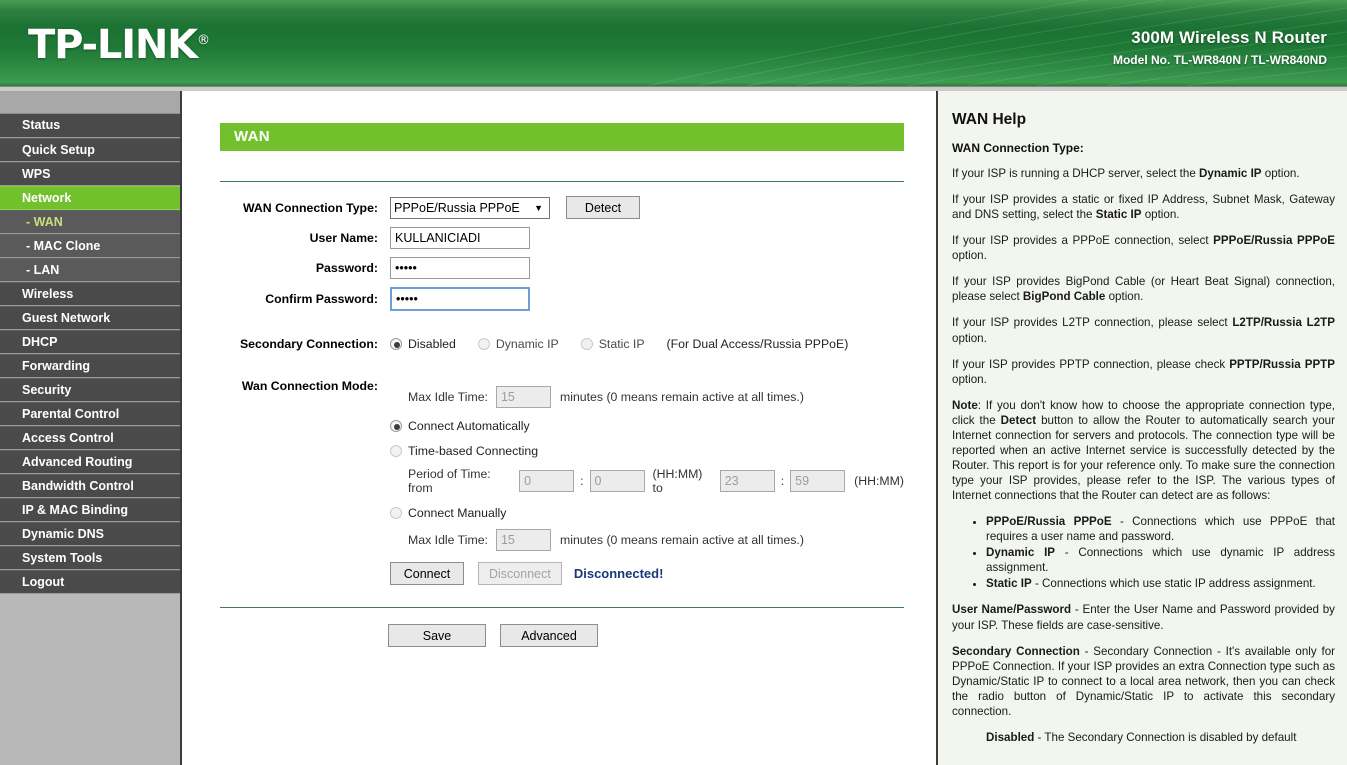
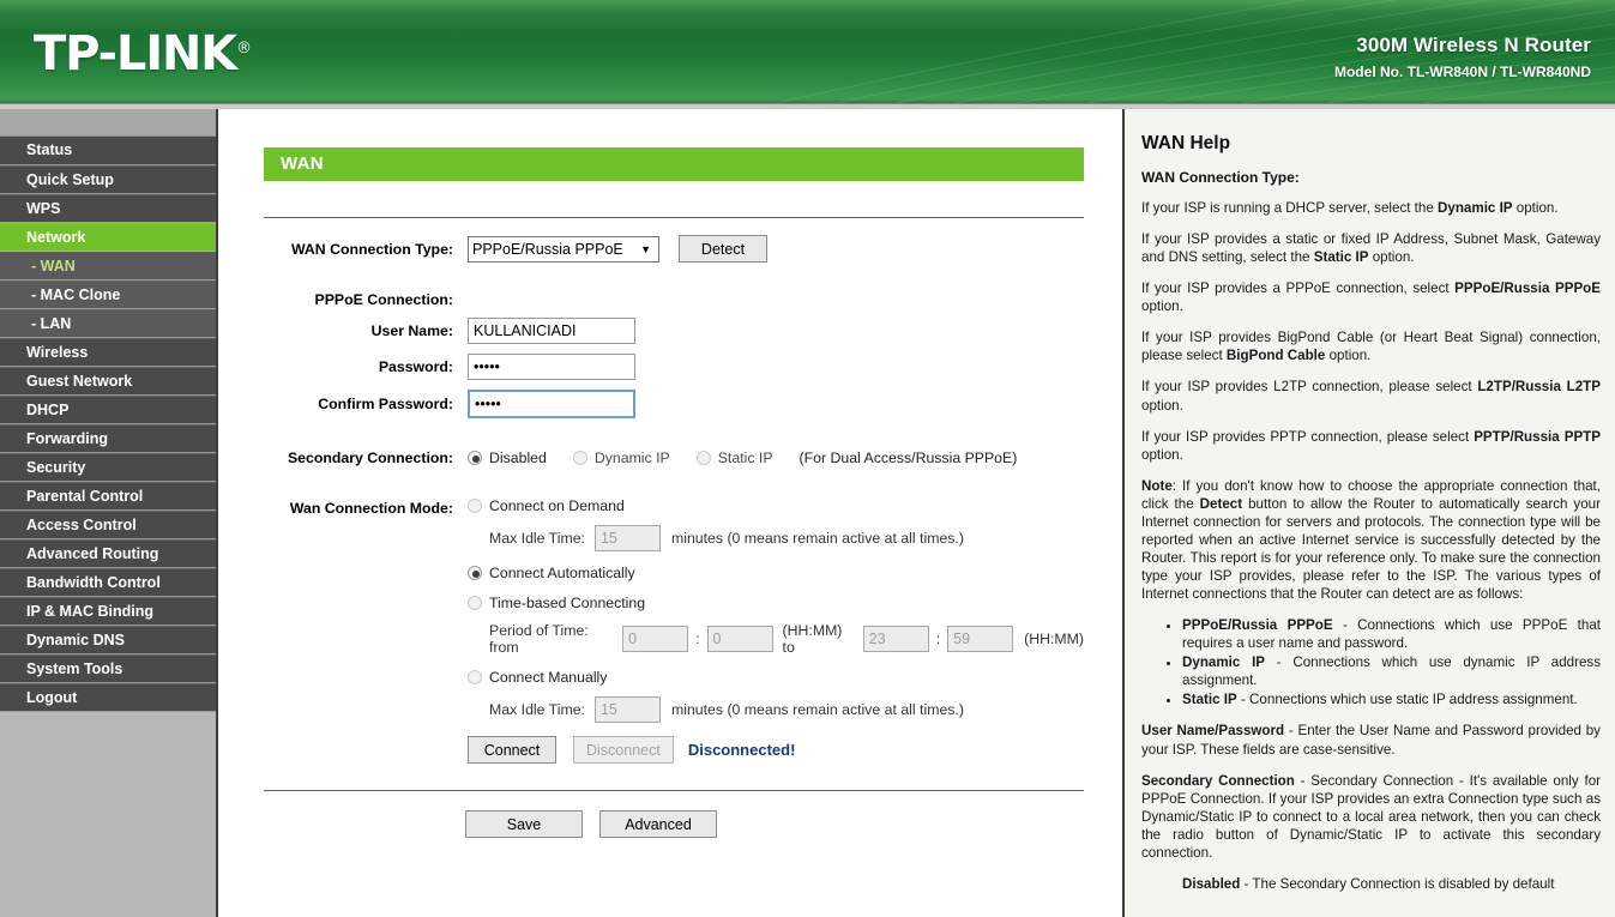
  TP-LINK®
  300M Wireless N Router
  Model No. TL-WR840N / TL-WR840ND
  Status
  Quick Setup
  WPS
  Network
  - WAN
  - MAC Clone
  - LAN
  Wireless
  Guest Network
  DHCP
  Forwarding
  Security
  Parental Control
  Access Control
  Advanced Routing
  Bandwidth Control
  IP & MAC Binding
  Dynamic DNS
  System Tools
  Logout
  WAN
  WAN Connection Type:
  PPPoE/Russia PPPoE
  ▼
  Detect
+ PPPoE Connection:
  User Name:
  KULLANICIADI
  Password:
  •••••
  Confirm Password:
  •••••
  Secondary Connection:
  Disabled
  Dynamic IP
  Static IP
  (For Dual Access/Russia PPPoE)
  Wan Connection Mode:
+ Connect on Demand
  Max Idle Time:
  15
  minutes (0 means remain active at all times.)
  Connect Automatically
  Time-based Connecting
  Period of Time: from
  0
  :
  0
  (HH:MM) to
  23
  :
  59
  (HH:MM)
  Connect Manually
  Max Idle Time:
  15
  minutes (0 means remain active at all times.)
  Connect
  Disconnect
  Disconnected!
  Save
  Advanced
  WAN Help
  WAN Connection Type:
  If your ISP is running a DHCP server, select the Dynamic IP option.
  If your ISP provides a static or fixed IP Address, Subnet Mask, Gateway and DNS setting, select the Static IP option.
  If your ISP provides a PPPoE connection, select PPPoE/Russia PPPoE option.
  If your ISP provides BigPond Cable (or Heart Beat Signal) connection, please select BigPond Cable option.
  If your ISP provides L2TP connection, please select L2TP/Russia L2TP option.
- If your ISP provides PPTP connection, please check PPTP/Russia PPTP option.
+ If your ISP provides PPTP connection, please select PPTP/Russia PPTP option.
- Note: If you don't know how to choose the appropriate connection type, click the Detect button to allow the Router to automatically search your Internet connection for servers and protocols. The connection type will be reported when an active Internet service is successfully detected by the Router. This report is for your reference only. To make sure the connection type your ISP provides, please refer to the ISP. The various types of Internet connections that the Router can detect are as follows:
+ Note: If you don't know how to choose the appropriate connection that, click the Detect button to allow the Router to automatically search your Internet connection for servers and protocols. The connection type will be reported when an active Internet service is successfully detected by the Router. This report is for your reference only. To make sure the connection type your ISP provides, please refer to the ISP. The various types of Internet connections that the Router can detect are as follows:
  PPPoE/Russia PPPoE - Connections which use PPPoE that requires a user name and password.
  Dynamic IP - Connections which use dynamic IP address assignment.
  Static IP - Connections which use static IP address assignment.
  User Name/Password - Enter the User Name and Password provided by your ISP. These fields are case-sensitive.
  Secondary Connection - Secondary Connection - It's available only for PPPoE Connection. If your ISP provides an extra Connection type such as Dynamic/Static IP to connect to a local area network, then you can check the radio button of Dynamic/Static IP to activate this secondary connection.
  Disabled - The Secondary Connection is disabled by default
